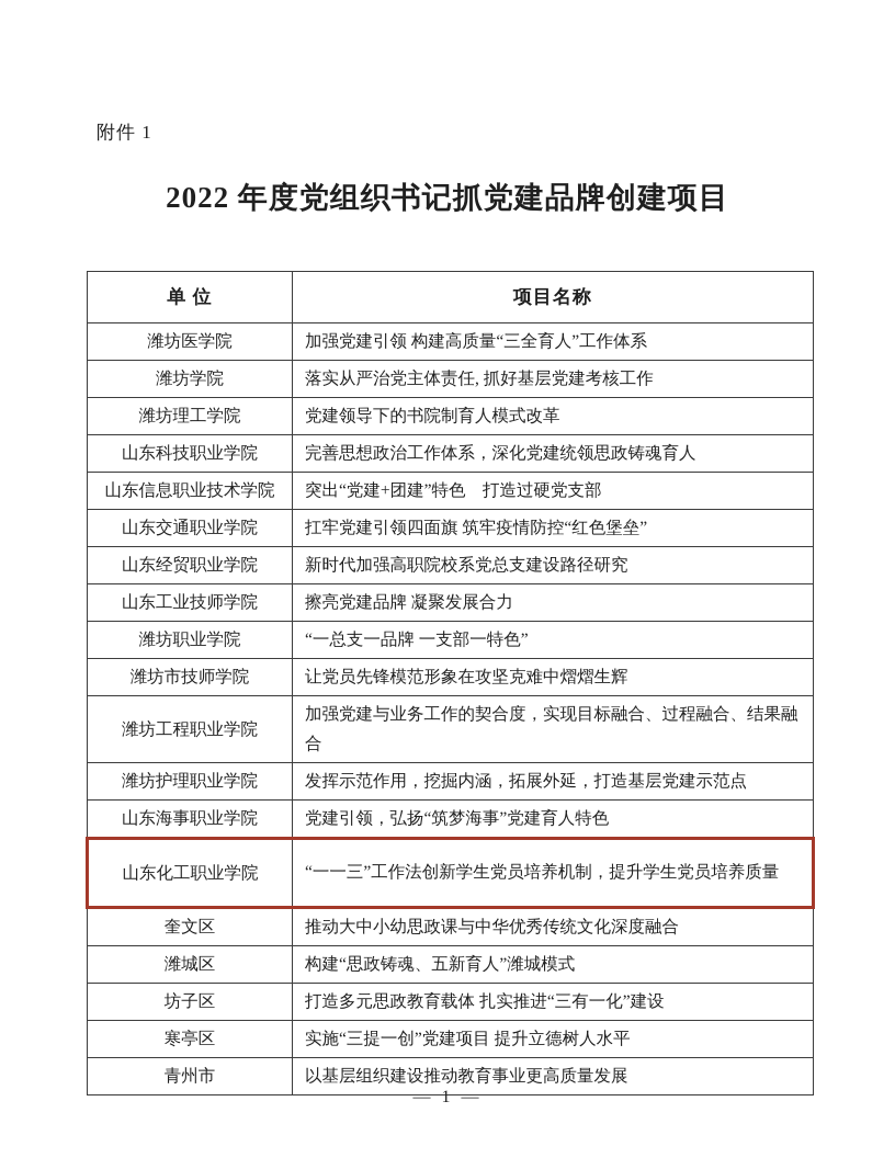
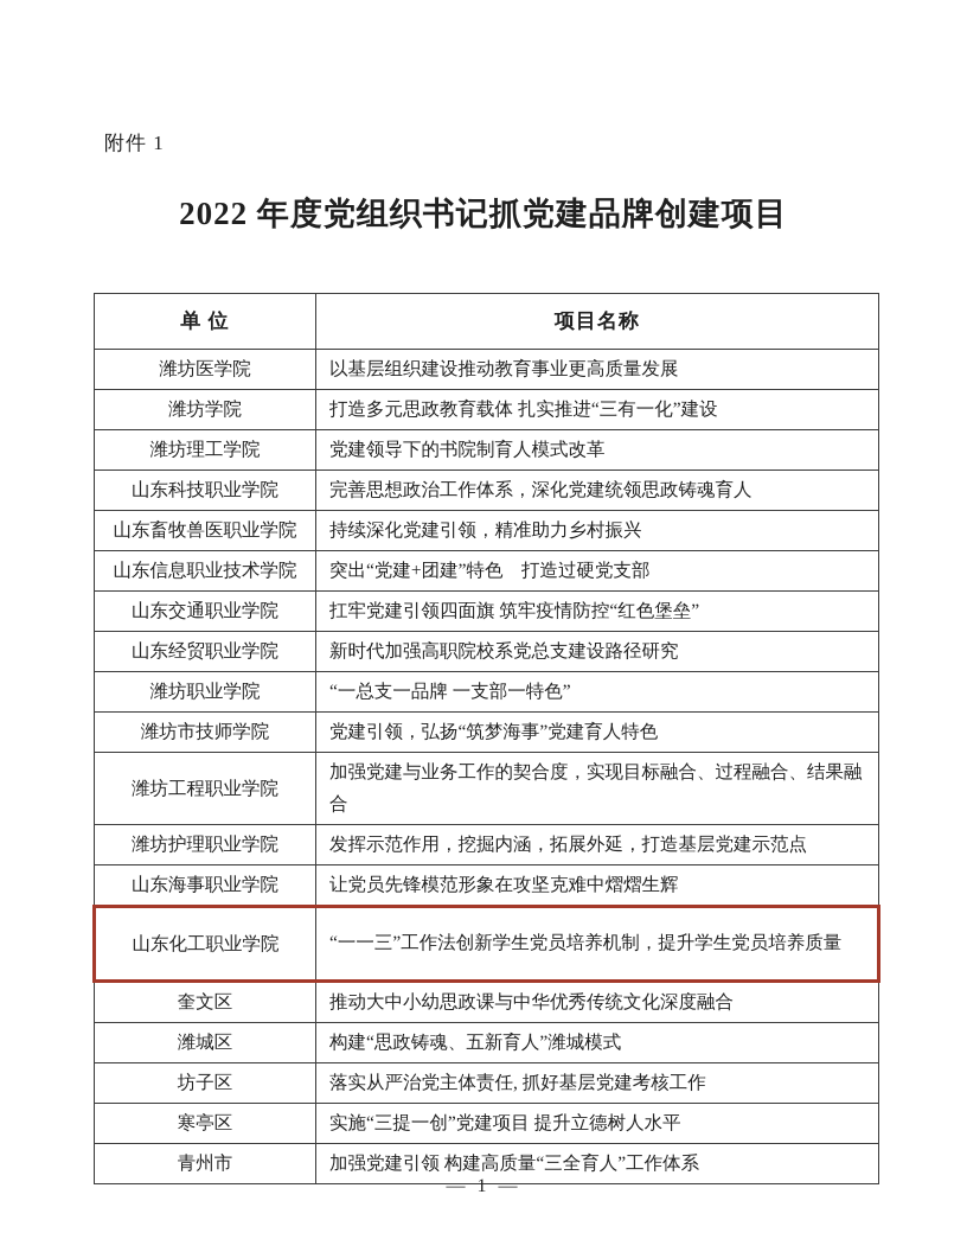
  附件 1
  2022 年度党组织书记抓党建品牌创建项目
  单 位	项目名称
- 潍坊医学院	加强党建引领 构建高质量“三全育人”工作体系
+ 潍坊医学院	以基层组织建设推动教育事业更高质量发展
- 潍坊学院	落实从严治党主体责任, 抓好基层党建考核工作
+ 潍坊学院	打造多元思政教育载体 扎实推进“三有一化”建设
  潍坊理工学院	党建领导下的书院制育人模式改革
  山东科技职业学院	完善思想政治工作体系，深化党建统领思政铸魂育人
+ 山东畜牧兽医职业学院	持续深化党建引领，精准助力乡村振兴
  山东信息职业技术学院	突出“党建+团建”特色 打造过硬党支部
  山东交通职业学院	扛牢党建引领四面旗 筑牢疫情防控“红色堡垒”
  山东经贸职业学院	新时代加强高职院校系党总支建设路径研究
- 山东工业技师学院	擦亮党建品牌 凝聚发展合力
  潍坊职业学院	“一总支一品牌 一支部一特色”
- 潍坊市技师学院	让党员先锋模范形象在攻坚克难中熠熠生辉
+ 潍坊市技师学院	党建引领，弘扬“筑梦海事”党建育人特色
  潍坊工程职业学院	加强党建与业务工作的契合度，实现目标融合、过程融合、结果融合
  潍坊护理职业学院	发挥示范作用，挖掘内涵，拓展外延，打造基层党建示范点
- 山东海事职业学院	党建引领，弘扬“筑梦海事”党建育人特色
+ 山东海事职业学院	让党员先锋模范形象在攻坚克难中熠熠生辉
  山东化工职业学院	“一一三”工作法创新学生党员培养机制，提升学生党员培养质量
  奎文区	推动大中小幼思政课与中华优秀传统文化深度融合
  潍城区	构建“思政铸魂、五新育人”潍城模式
- 坊子区	打造多元思政教育载体 扎实推进“三有一化”建设
+ 坊子区	落实从严治党主体责任, 抓好基层党建考核工作
  寒亭区	实施“三提一创”党建项目 提升立德树人水平
- 青州市	以基层组织建设推动教育事业更高质量发展
+ 青州市	加强党建引领 构建高质量“三全育人”工作体系
  — 1 —
